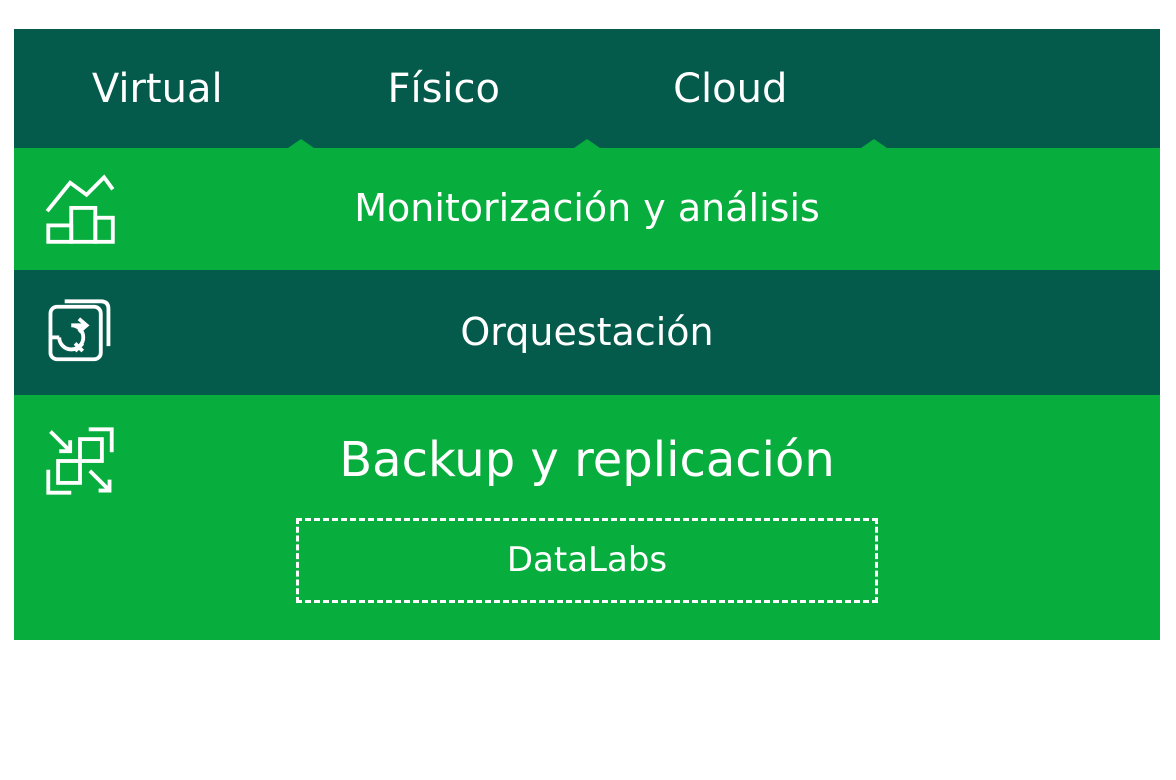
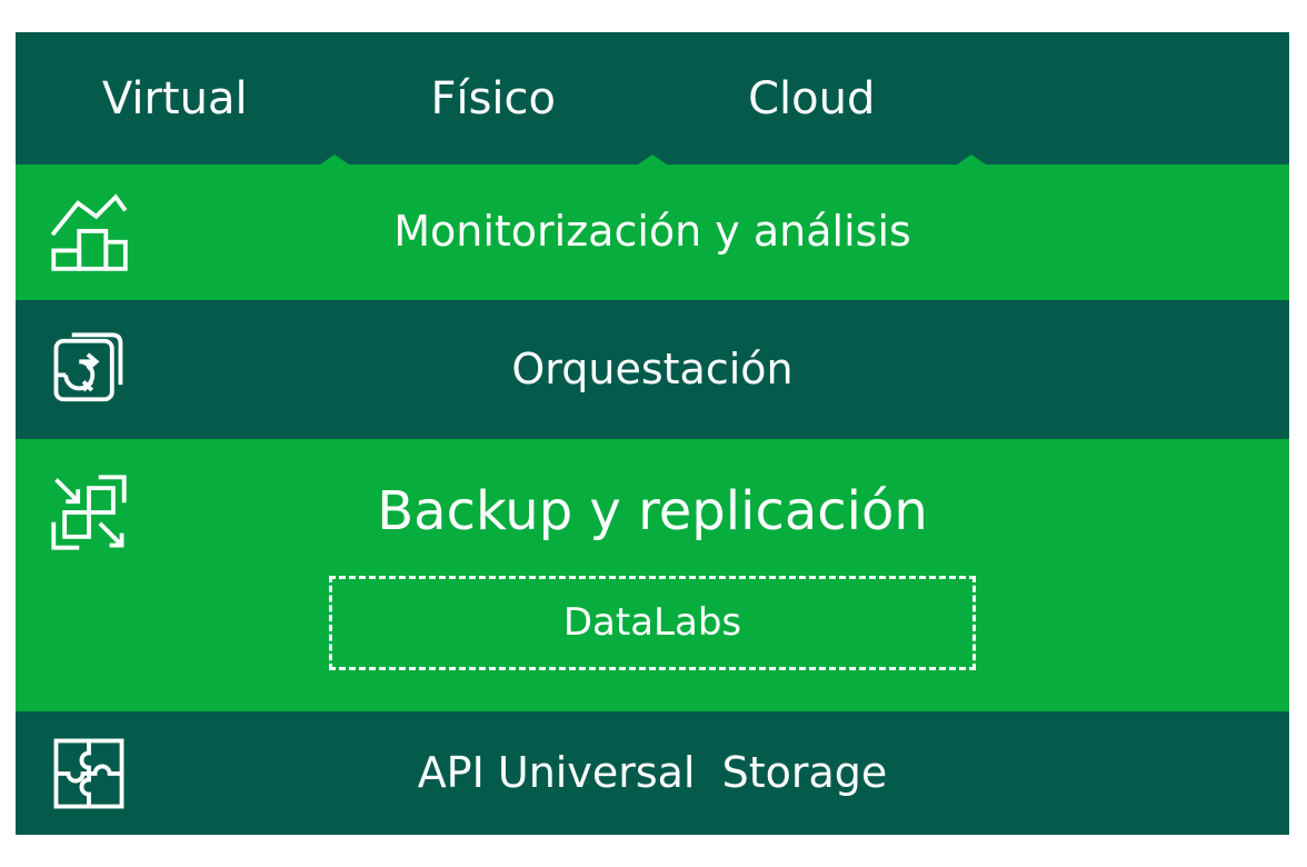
  Virtual
  Físico
  Cloud
  Monitorización y análisis
  Orquestación
  Backup y replicación
  DataLabs
+ API Universal Storage
